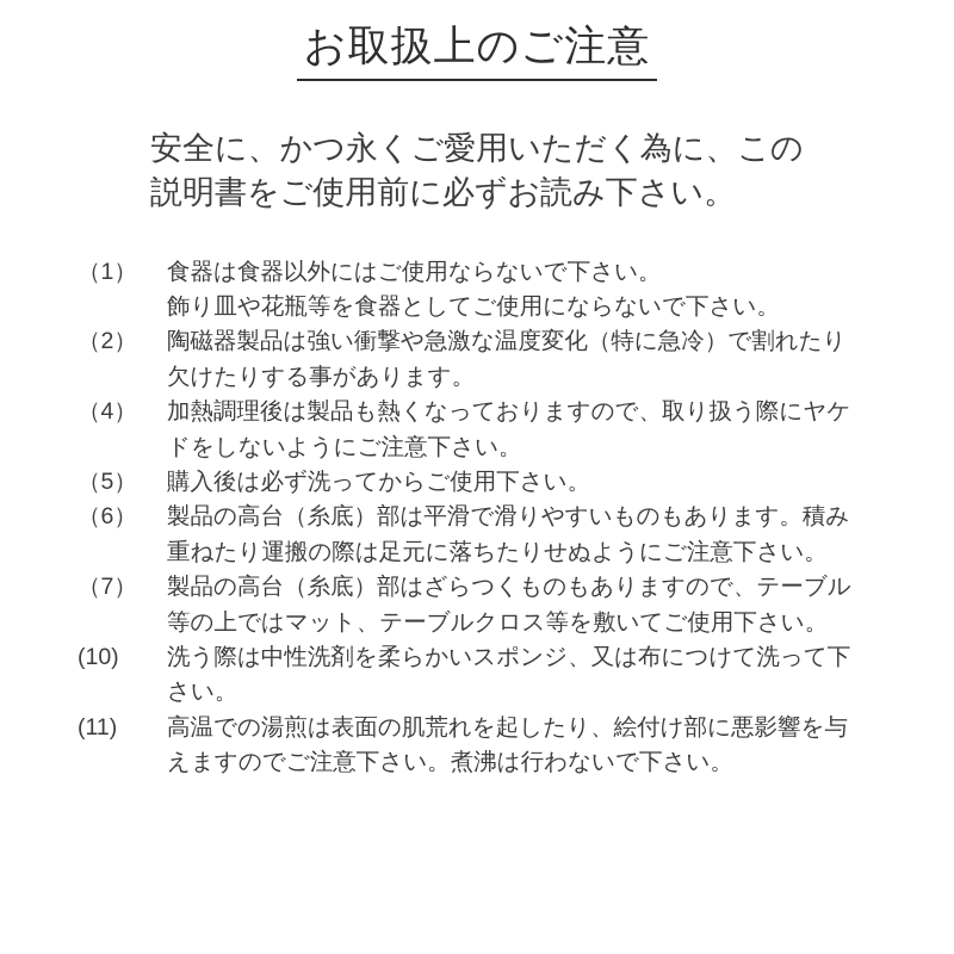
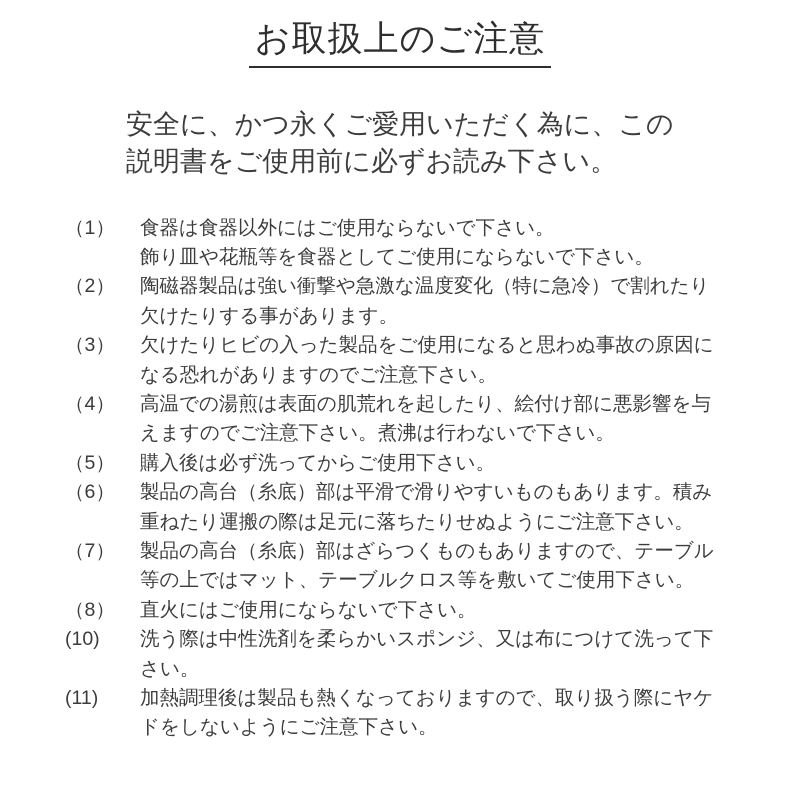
  お取扱上のご注意
  安全に、かつ永くご愛用いただく為に、この説明書をご使用前に必ずお読み下さい。
  （1）
  食器は食器以外にはご使用ならないで下さい。
  飾り皿や花瓶等を食器としてご使用にならないで下さい。
  （2）
  陶磁器製品は強い衝撃や急激な温度変化（特に急冷）で割れたり欠けたりする事があります。
+ （3）
+ 欠けたりヒビの入った製品をご使用になると思わぬ事故の原因になる恐れがありますのでご注意下さい。
  （4）
- 加熱調理後は製品も熱くなっておりますので、取り扱う際にヤケドをしないようにご注意下さい。
+ 高温での湯煎は表面の肌荒れを起したり、絵付け部に悪影響を与えますのでご注意下さい。煮沸は行わないで下さい。
  （5）
  購入後は必ず洗ってからご使用下さい。
  （6）
  製品の高台（糸底）部は平滑で滑りやすいものもあります。積み重ねたり運搬の際は足元に落ちたりせぬようにご注意下さい。
  （7）
  製品の高台（糸底）部はざらつくものもありますので、テーブル等の上ではマット、テーブルクロス等を敷いてご使用下さい。
+ （8）
+ 直火にはご使用にならないで下さい。
  (10)
  洗う際は中性洗剤を柔らかいスポンジ、又は布につけて洗って下さい。
  (11)
- 高温での湯煎は表面の肌荒れを起したり、絵付け部に悪影響を与えますのでご注意下さい。煮沸は行わないで下さい。
+ 加熱調理後は製品も熱くなっておりますので、取り扱う際にヤケドをしないようにご注意下さい。
